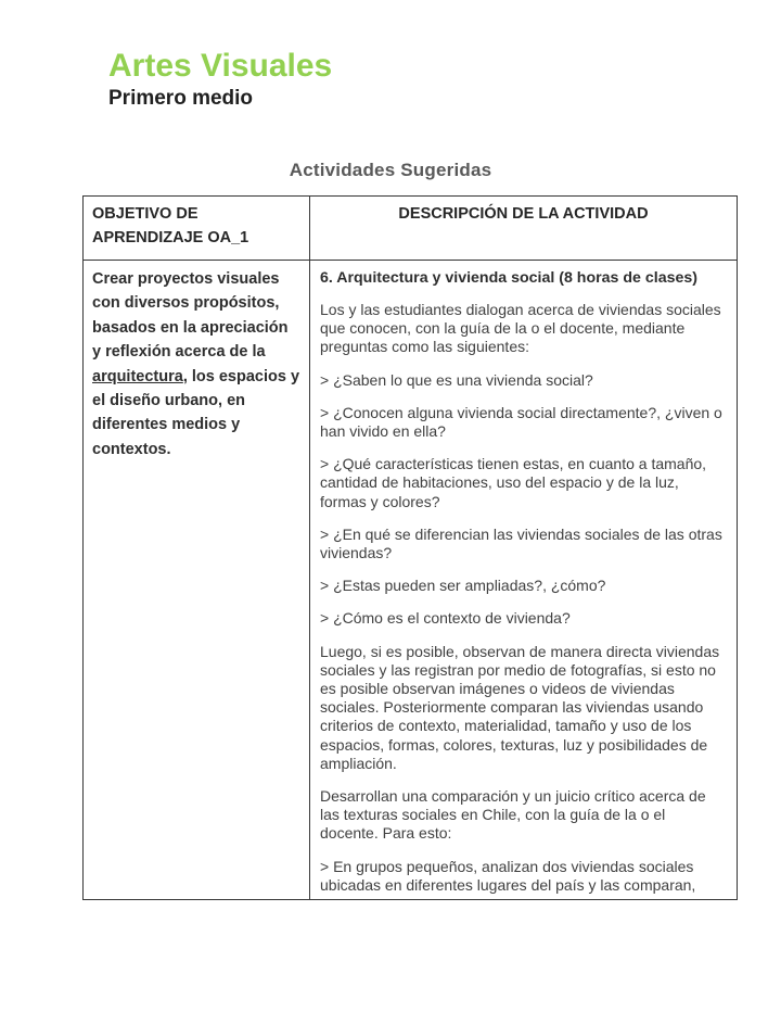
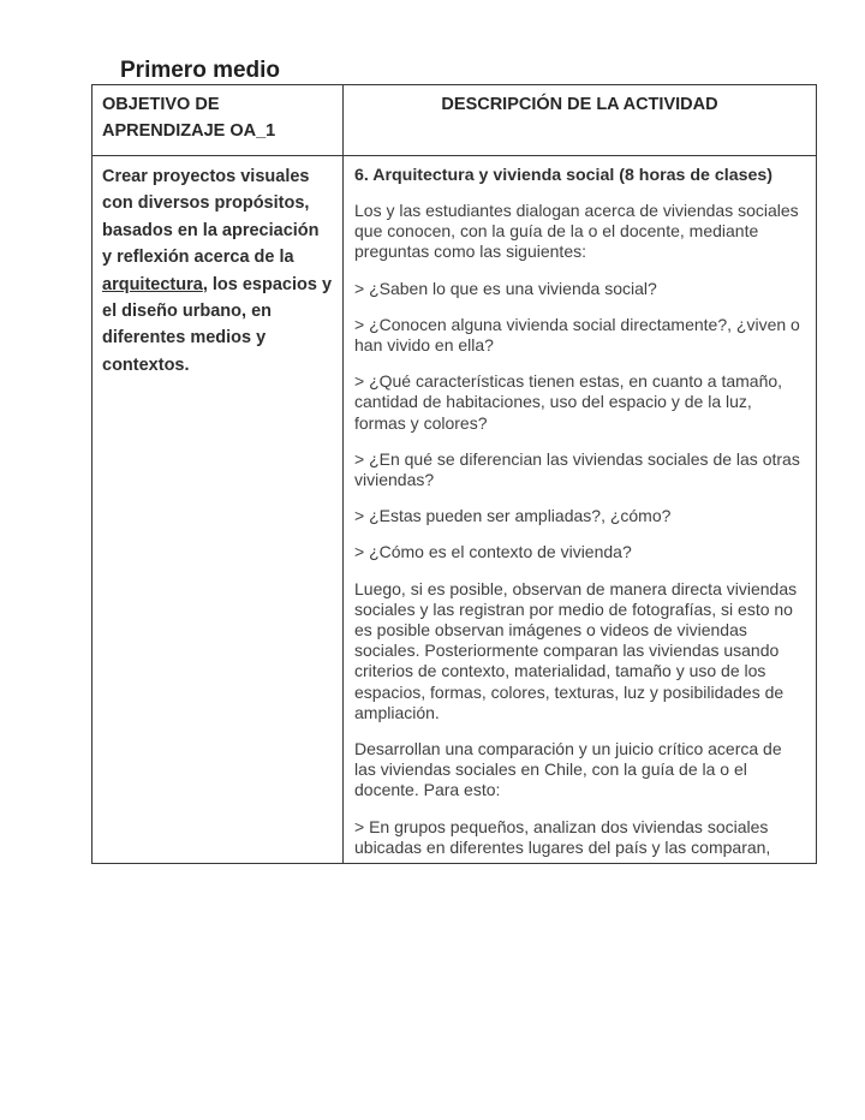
- Artes Visuales
  Primero medio
- Actividades Sugeridas
  OBJETIVO DE APRENDIZAJE OA_1	DESCRIPCIÓN DE LA ACTIVIDAD
- Crear proyectos visuales con diversos propósitos, basados en la apreciación y reflexión acerca de la arquitectura, los espacios y el diseño urbano, en diferentes medios y contextos.	6. Arquitectura y vivienda social (8 horas de clases) Los y las estudiantes dialogan acerca de viviendas sociales que conocen, con la guía de la o el docente, mediante preguntas como las siguientes: > ¿Saben lo que es una vivienda social? > ¿Conocen alguna vivienda social directamente?, ¿viven o han vivido en ella? > ¿Qué características tienen estas, en cuanto a tamaño, cantidad de habitaciones, uso del espacio y de la luz, formas y colores? > ¿En qué se diferencian las viviendas sociales de las otras viviendas? > ¿Estas pueden ser ampliadas?, ¿cómo? > ¿Cómo es el contexto de vivienda? Luego, si es posible, observan de manera directa viviendas sociales y las registran por medio de fotografías, si esto no es posible observan imágenes o videos de viviendas sociales. Posteriormente comparan las viviendas usando criterios de contexto, materialidad, tamaño y uso de los espacios, formas, colores, texturas, luz y posibilidades de ampliación. Desarrollan una comparación y un juicio crítico acerca de las texturas sociales en Chile, con la guía de la o el docente. Para esto: > En grupos pequeños, analizan dos viviendas sociales ubicadas en diferentes lugares del país y las comparan,
+ Crear proyectos visuales con diversos propósitos, basados en la apreciación y reflexión acerca de la arquitectura, los espacios y el diseño urbano, en diferentes medios y contextos.	6. Arquitectura y vivienda social (8 horas de clases) Los y las estudiantes dialogan acerca de viviendas sociales que conocen, con la guía de la o el docente, mediante preguntas como las siguientes: > ¿Saben lo que es una vivienda social? > ¿Conocen alguna vivienda social directamente?, ¿viven o han vivido en ella? > ¿Qué características tienen estas, en cuanto a tamaño, cantidad de habitaciones, uso del espacio y de la luz, formas y colores? > ¿En qué se diferencian las viviendas sociales de las otras viviendas? > ¿Estas pueden ser ampliadas?, ¿cómo? > ¿Cómo es el contexto de vivienda? Luego, si es posible, observan de manera directa viviendas sociales y las registran por medio de fotografías, si esto no es posible observan imágenes o videos de viviendas sociales. Posteriormente comparan las viviendas usando criterios de contexto, materialidad, tamaño y uso de los espacios, formas, colores, texturas, luz y posibilidades de ampliación. Desarrollan una comparación y un juicio crítico acerca de las viviendas sociales en Chile, con la guía de la o el docente. Para esto: > En grupos pequeños, analizan dos viviendas sociales ubicadas en diferentes lugares del país y las comparan,
